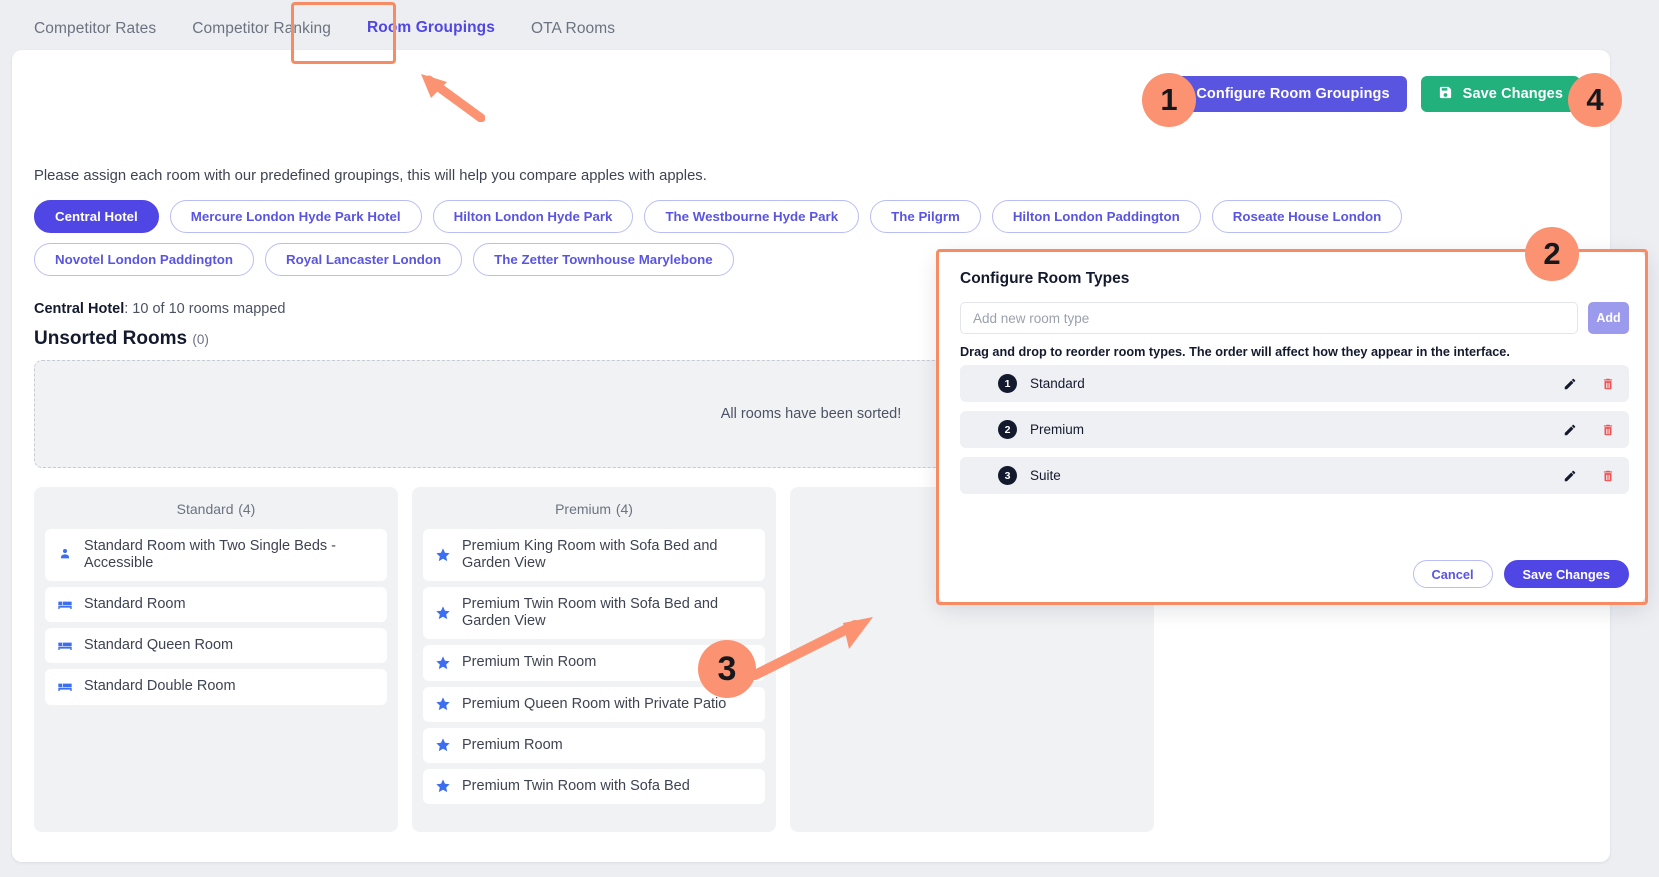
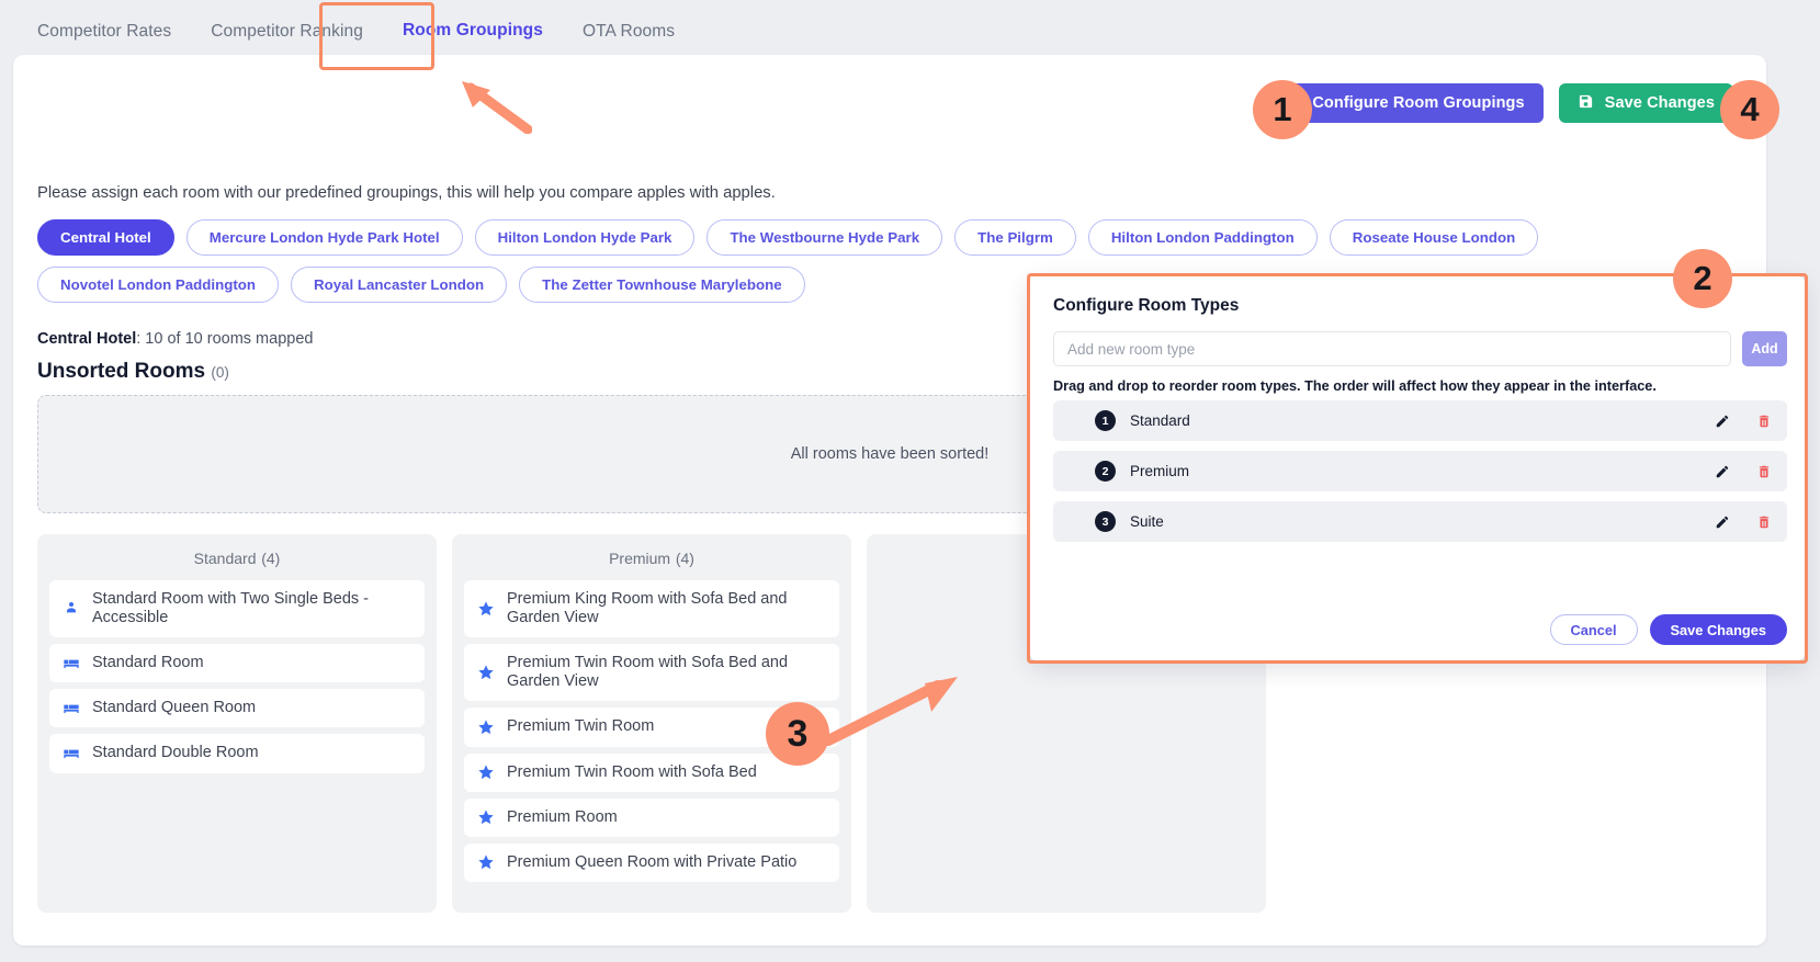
  Competitor Rates
  Competitor Ranking
  Room Groupings
  OTA Rooms
  Configure Room Groupings
  Save Changes
  Please assign each room with our predefined groupings, this will help you compare apples with apples.
  Central Hotel
  Mercure London Hyde Park Hotel
  Hilton London Hyde Park
  The Westbourne Hyde Park
  The Pilgrm
  Hilton London Paddington
  Roseate House London
  Novotel London Paddington
  Royal Lancaster London
  The Zetter Townhouse Marylebone
  Central Hotel: 10 of 10 rooms mapped
  Unsorted Rooms (0)
  All rooms have been sorted!
  Standard (4)
  Standard Room with Two Single Beds - Accessible
  Standard Room
  Standard Queen Room
  Standard Double Room
  Premium (4)
  Premium King Room with Sofa Bed and Garden View
  Premium Twin Room with Sofa Bed and Garden View
  Premium Twin Room
- Premium Queen Room with Private Patio
+ Premium Twin Room with Sofa Bed
  Premium Room
- Premium Twin Room with Sofa Bed
+ Premium Queen Room with Private Patio
  Configure Room Types
  Add new room type
  Add
  Drag and drop to reorder room types. The order will affect how they appear in the interface.
  1
  Standard
  2
  Premium
  3
  Suite
  Cancel
  Save Changes
  1
  2
  3
  4
